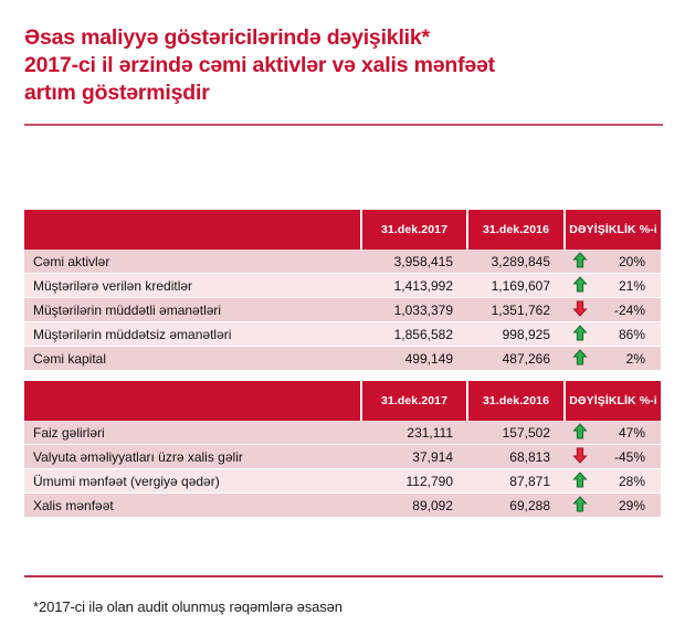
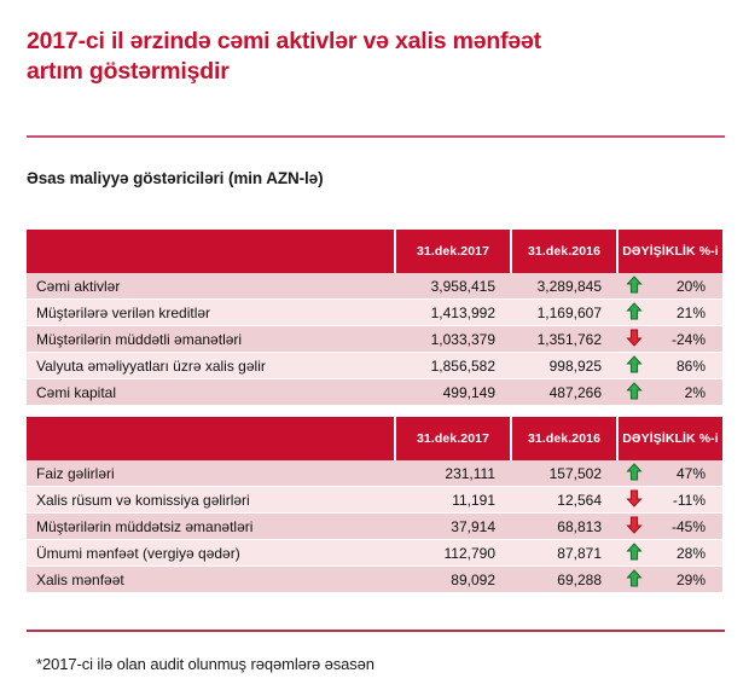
- Əsas maliyyə göstəricilərində dəyişiklik*
  2017-ci il ərzində cəmi aktivlər və xalis mənfəət
  artım göstərmişdir
+ Əsas maliyyə göstəriciləri (min AZN-lə)
  	31.dek.2017	31.dek.2016	DƏYİŞİKLİK %-i
  Cəmi aktivlər	3,958,415	3,289,845	20%
  Müştərilərə verilən kreditlər	1,413,992	1,169,607	21%
  Müştərilərin müddətli əmanətləri	1,033,379	1,351,762	-24%
- Müştərilərin müddətsiz əmanətləri	1,856,582	998,925	86%
+ Valyuta əməliyyatları üzrə xalis gəlir	1,856,582	998,925	86%
  Cəmi kapital	499,149	487,266	2%
  	31.dek.2017	31.dek.2016	DƏYİŞİKLİK %-i
  Faiz gəlirləri	231,111	157,502	47%
+ Xalis rüsum və komissiya gəlirləri	11,191	12,564	-11%
- Valyuta əməliyyatları üzrə xalis gəlir	37,914	68,813	-45%
+ Müştərilərin müddətsiz əmanətləri	37,914	68,813	-45%
  Ümumi mənfəət (vergiyə qədər)	112,790	87,871	28%
  Xalis mənfəət	89,092	69,288	29%
  *2017-ci ilə olan audit olunmuş rəqəmlərə əsasən
